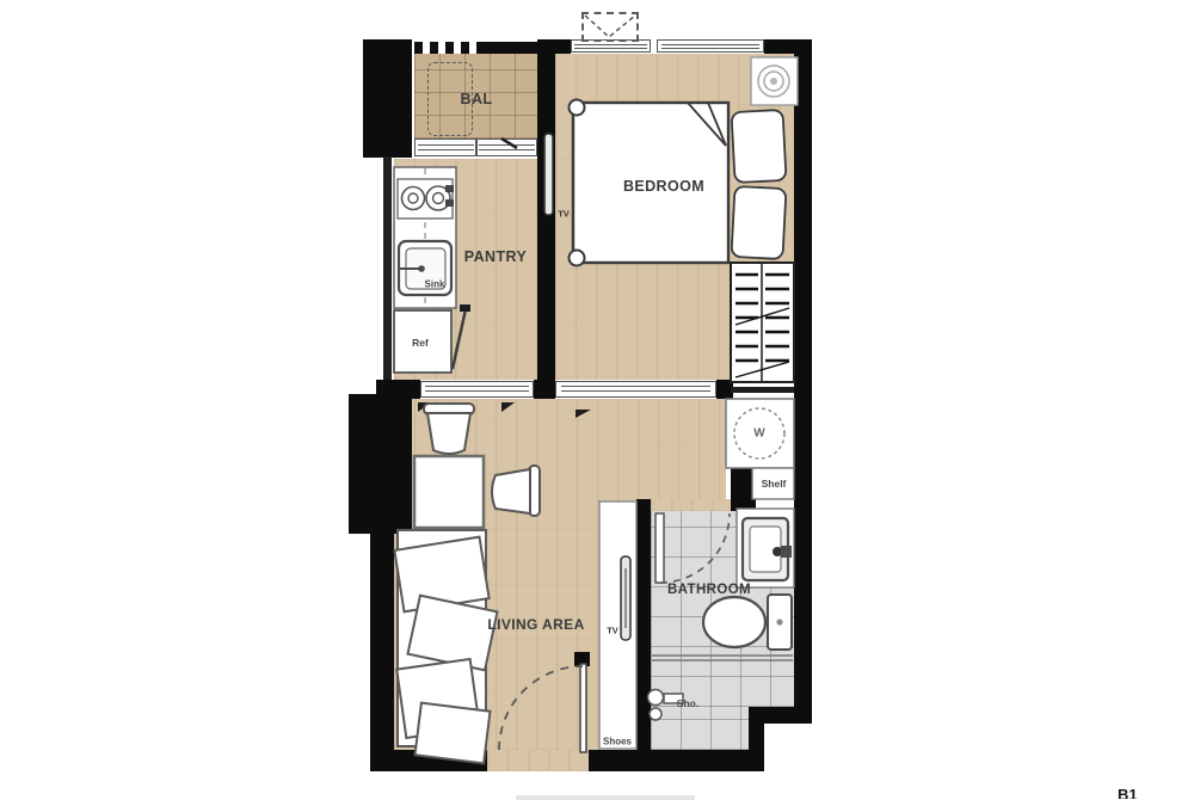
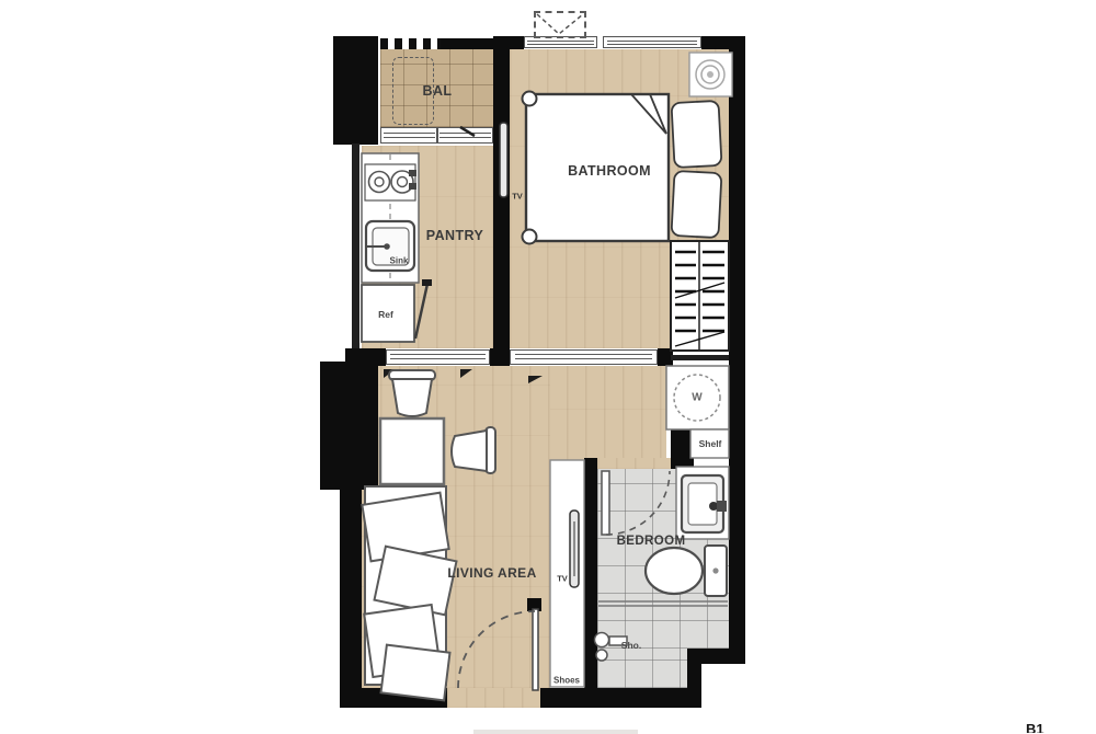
  BAL
  PANTRY
- BEDROOM
+ BATHROOM
  LIVING AREA
- BATHROOM
+ BEDROOM
  Sink
  Ref
  TV
  TV
  W
  Shelf
  Sho.
  Shoes
  B1
